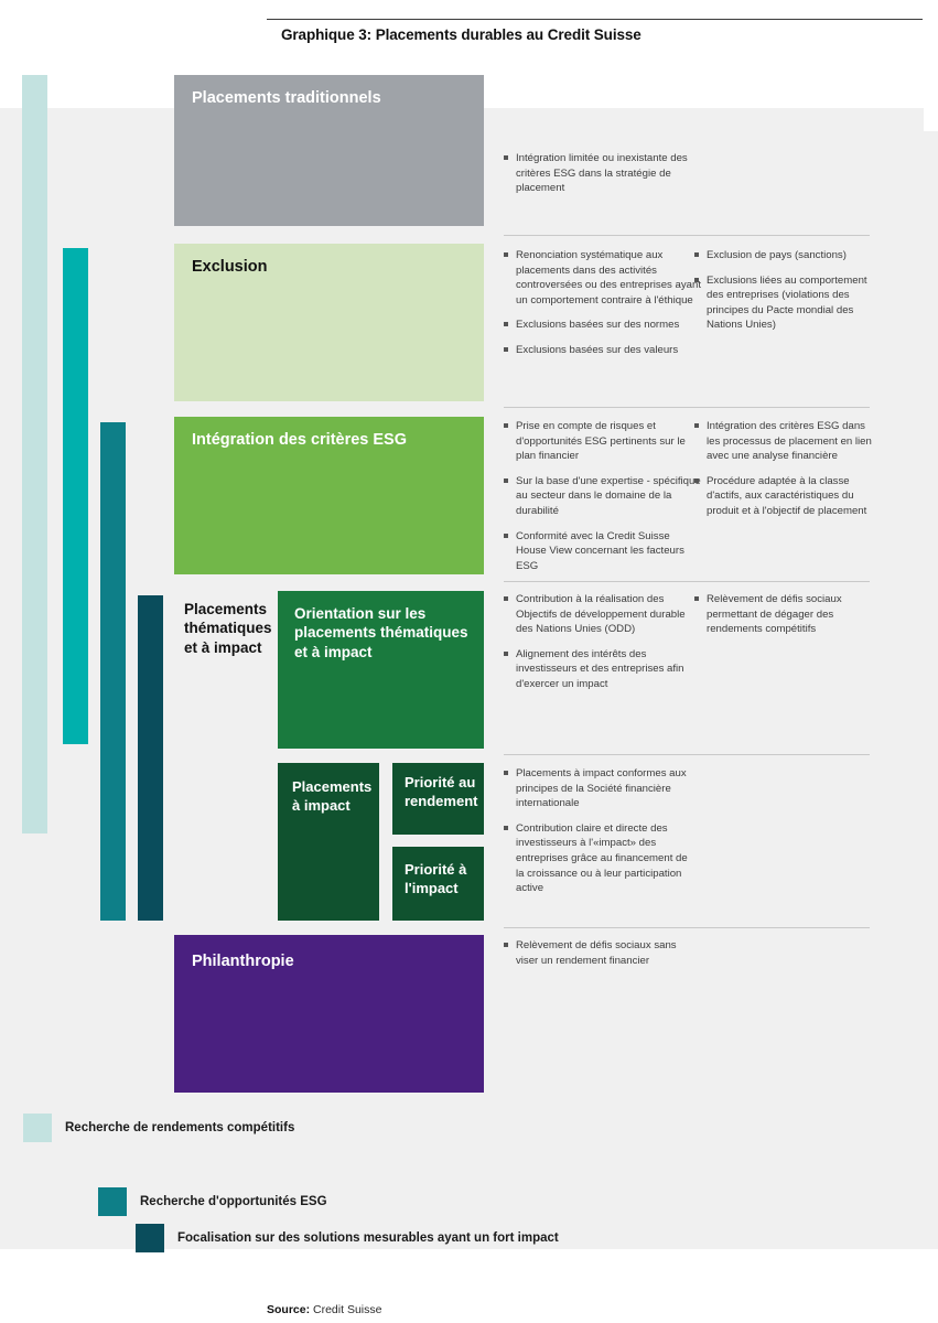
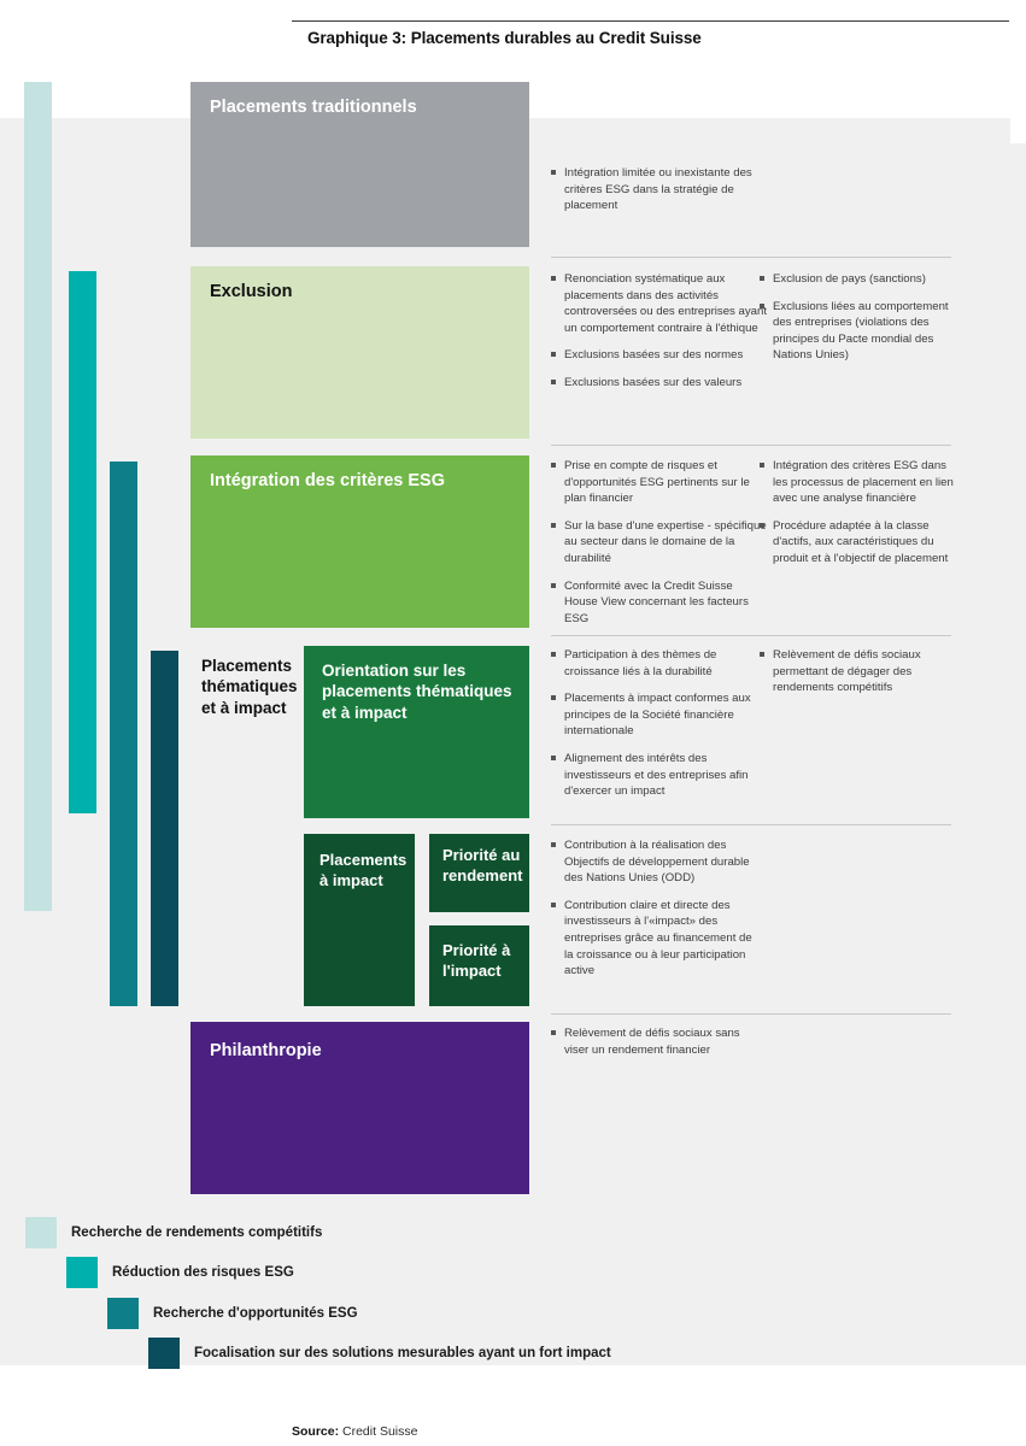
  Graphique 3: Placements durables au Credit Suisse
  Placements traditionnels
  Intégration limitée ou inexistante des critères ESG dans la stratégie de placement
  Exclusion
  Renonciation systématique aux placements dans des activités controversées ou des entreprises aya un comportement contraire à l'éthique
  Exclusions basées sur des normes
  Exclusions basées sur des valeurs
  Exclusion de pays (sanctions)
  Exclusions liées au comportement des entreprises (violations des principes du Pacte mondial des Nations Unies)
  Intégration des critères ESG
  Prise en compte de risques et d'opportunités ESG pertinents sur le plan financier
  Sur la base d'une expertise - spécifiqu au secteur dans le domaine de la durabilité
  Conformité avec la Credit Suisse House View concernant les facteurs ESG
  Intégration des critères ESG dans les processus de placement en lien avec une analyse financière
  Procédure adaptée à la classe d'actifs, aux caractéristiques du produit et à l'objectif de placement
  Placements thématiques et à impact
  Orientation sur les placements thématiques et à impact
+ Participation à des thèmes de croissance liés à la durabilité
- Contribution à la réalisation des Objectifs de développement durable des Nations Unies (ODD)
+ Placements à impact conformes aux principes de la Société financière internationale
  Alignement des intérêts des investisseurs et des entreprises afin d'exercer un impact
  Relèvement de défis sociaux permettant de dégager des rendements compétitifs
  Placements à impact
  Priorité au rendement
  Priorité à l'impact
- Placements à impact conformes aux principes de la Société financière internationale
+ Contribution à la réalisation des Objectifs de développement durable des Nations Unies (ODD)
  Contribution claire et directe des investisseurs à l'«impact» des entreprises grâce au financement de la croissance ou à leur participation active
  Philanthropie
  Relèvement de défis sociaux sans viser un rendement financier
  Recherche de rendements compétitifs
+ Réduction des risques ESG
  Recherche d'opportunités ESG
  Focalisation sur des solutions mesurables ayant un fort impact
  Source: Credit Suisse
